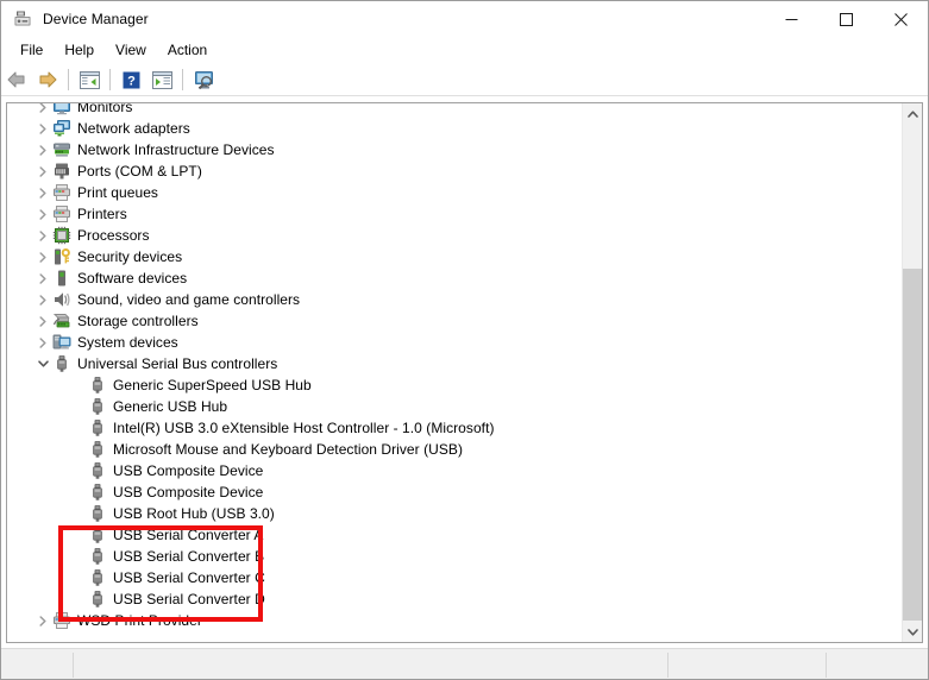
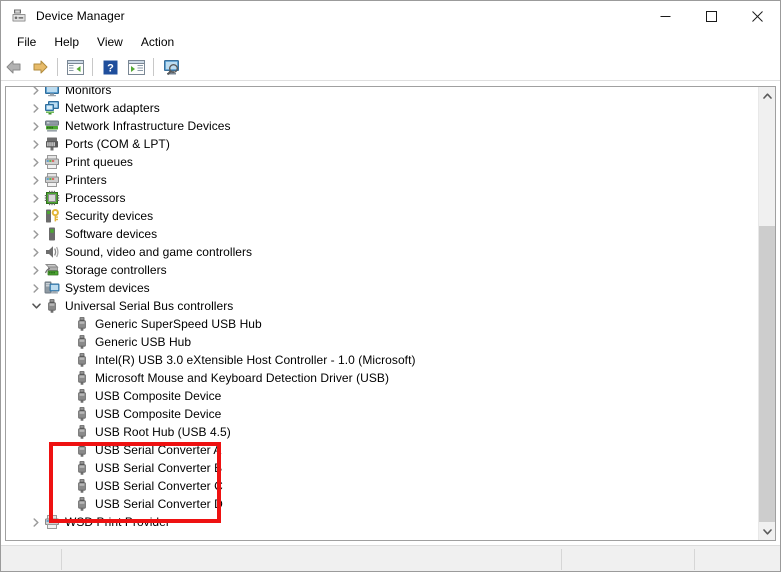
  Device Manager
  File
  Help
  View
  Action
  ?
  Monitors
  Network adapters
  Network Infrastructure Devices
  Ports (COM & LPT)
  Print queues
  Printers
  Processors
  Security devices
  Software devices
  Sound, video and game controllers
  Storage controllers
  System devices
  Universal Serial Bus controllers
  Generic SuperSpeed USB Hub
  Generic USB Hub
  Intel(R) USB 3.0 eXtensible Host Controller - 1.0 (Microsoft)
  Microsoft Mouse and Keyboard Detection Driver (USB)
  USB Composite Device
  USB Composite Device
- USB Root Hub (USB 3.0)
+ USB Root Hub (USB 4.5)
  USB Serial Converter A
  USB Serial Converter B
  USB Serial Converter C
  USB Serial Converter D
  WSD Print Provider
